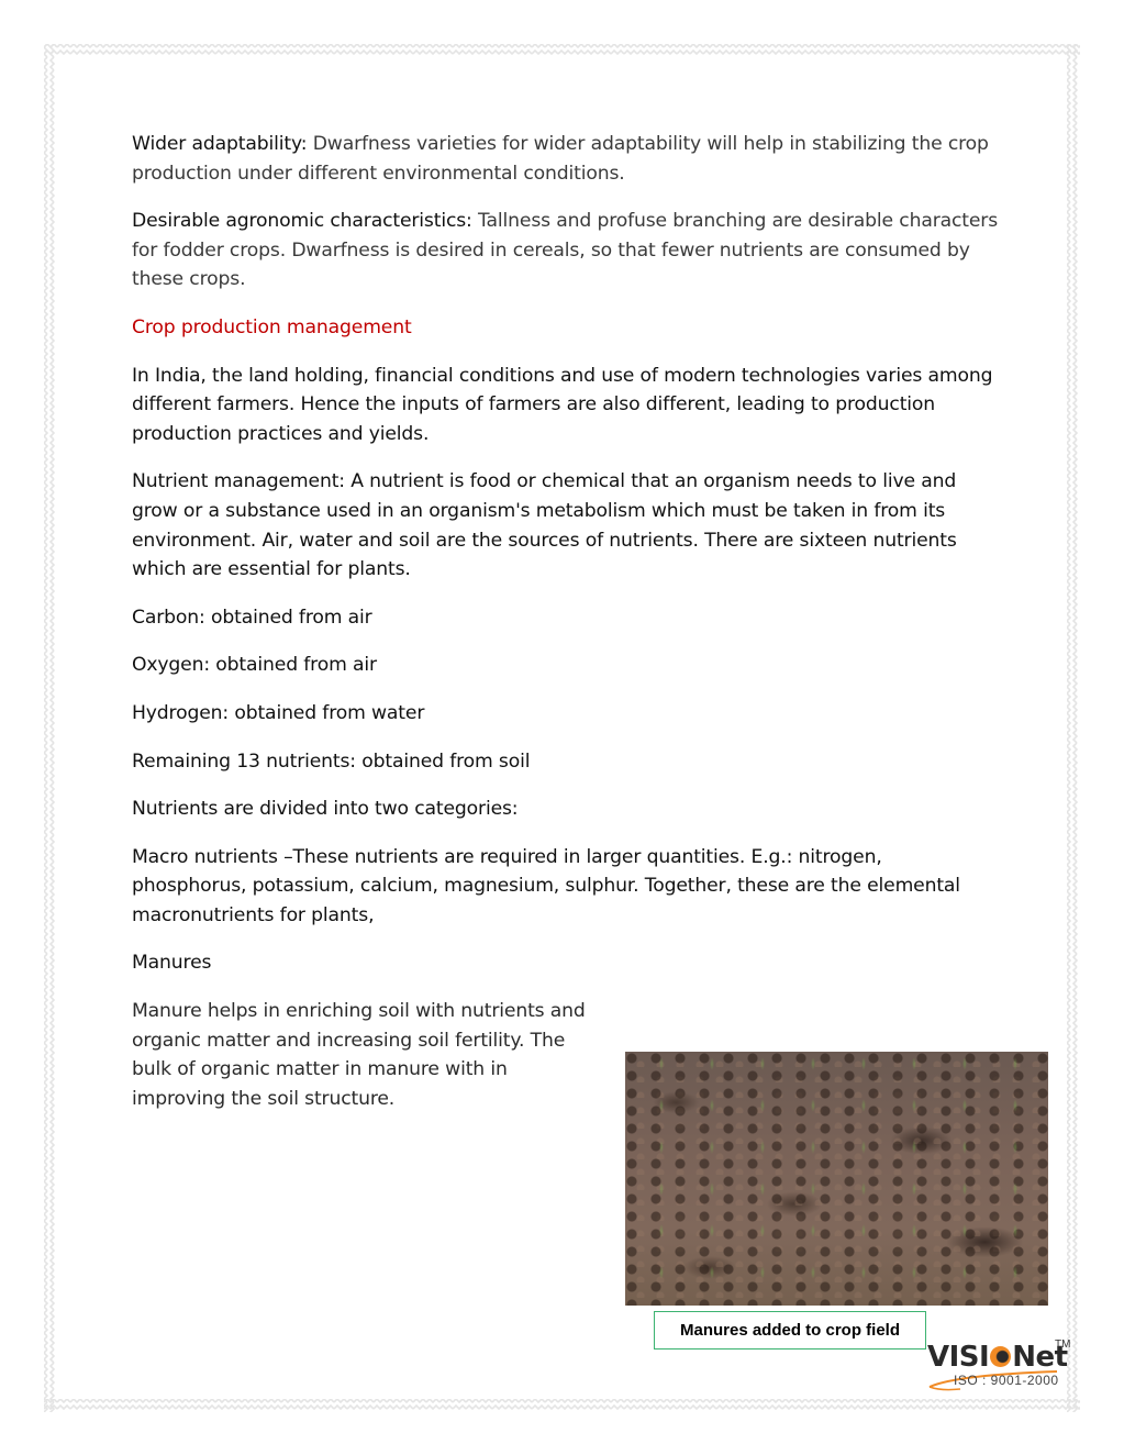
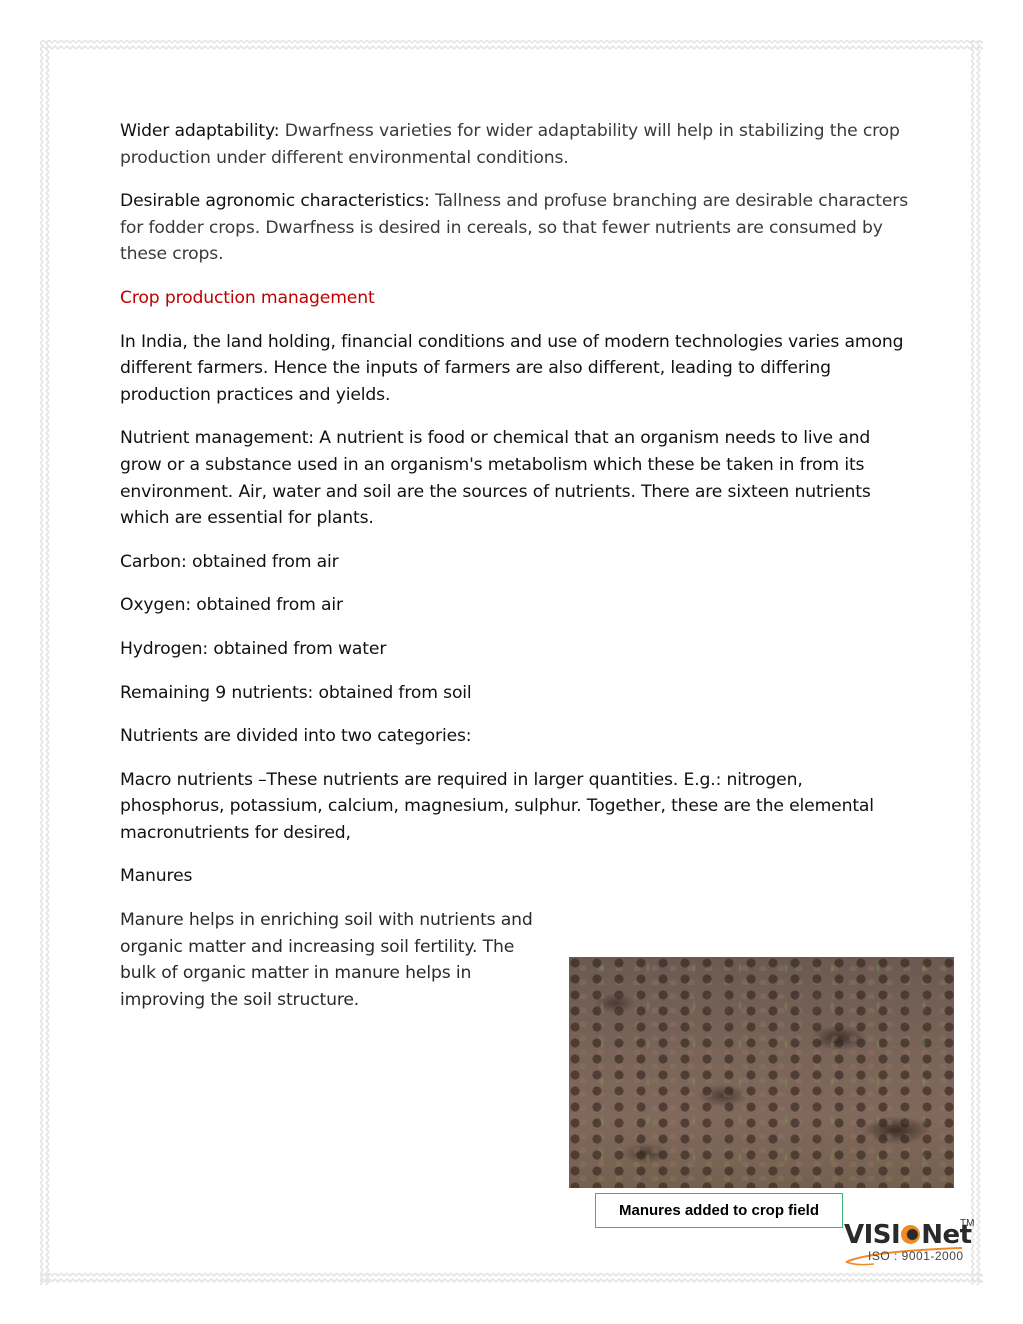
  Wider adaptability: Dwarfness varieties for wider adaptability will help in stabilizing the crop production under different environmental conditions.
  Desirable agronomic characteristics: Tallness and profuse branching are desirable characters for fodder crops. Dwarfness is desired in cereals, so that fewer nutrients are consumed by these crops.
  Crop production management
- In India, the land holding, financial conditions and use of modern technologies varies among different farmers. Hence the inputs of farmers are also different, leading to production production practices and yields.
+ In India, the land holding, financial conditions and use of modern technologies varies among different farmers. Hence the inputs of farmers are also different, leading to differing production practices and yields.
- Nutrient management: A nutrient is food or chemical that an organism needs to live and grow or a substance used in an organism's metabolism which must be taken in from its environment. Air, water and soil are the sources of nutrients. There are sixteen nutrients which are essential for plants.
+ Nutrient management: A nutrient is food or chemical that an organism needs to live and grow or a substance used in an organism's metabolism which these be taken in from its environment. Air, water and soil are the sources of nutrients. There are sixteen nutrients which are essential for plants.
  Carbon: obtained from air
  Oxygen: obtained from air
  Hydrogen: obtained from water
- Remaining 13 nutrients: obtained from soil
+ Remaining 9 nutrients: obtained from soil
  Nutrients are divided into two categories:
- Macro nutrients –These nutrients are required in larger quantities. E.g.: nitrogen, phosphorus, potassium, calcium, magnesium, sulphur. Together, these are the elemental macronutrients for plants,
+ Macro nutrients –These nutrients are required in larger quantities. E.g.: nitrogen, phosphorus, potassium, calcium, magnesium, sulphur. Together, these are the elemental macronutrients for desired,
  Manures
- Manure helps in enriching soil with nutrients and organic matter and increasing soil fertility. The bulk of organic matter in manure with in improving the soil structure.
+ Manure helps in enriching soil with nutrients and organic matter and increasing soil fertility. The bulk of organic matter in manure helps in improving the soil structure.
  Manures added to crop field
  VISI Net
  TM
  ISO : 9001-2000
